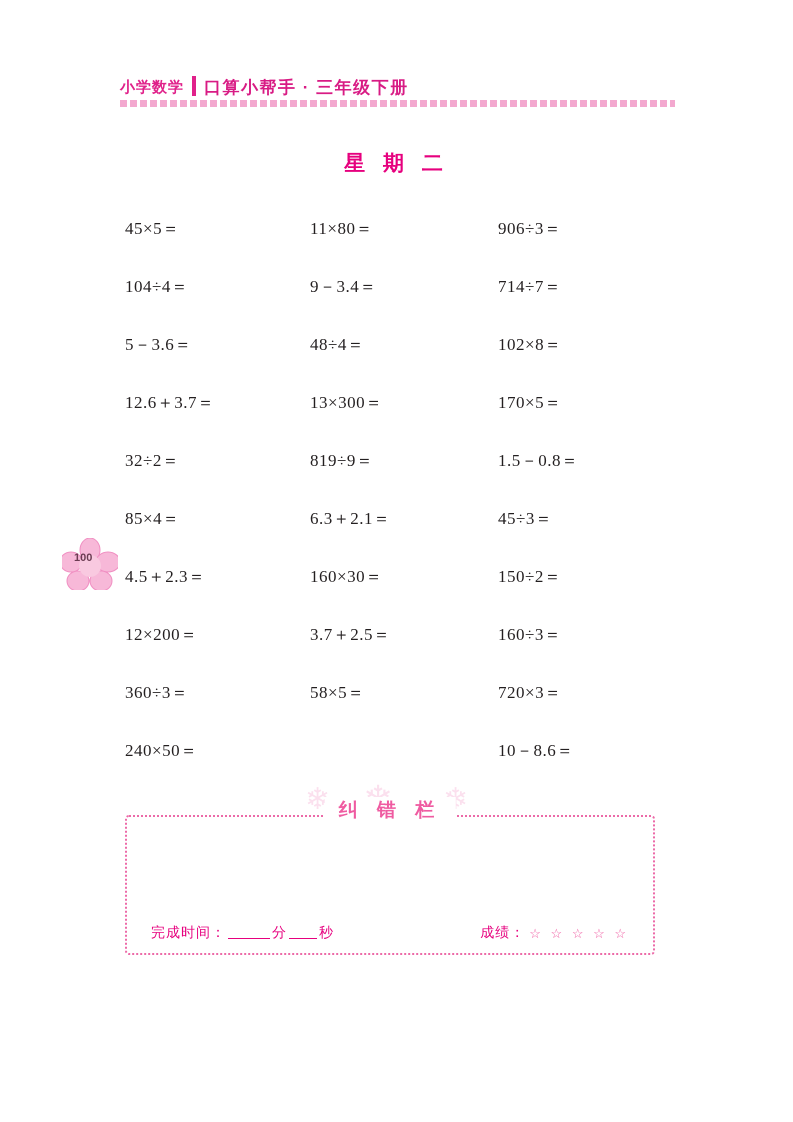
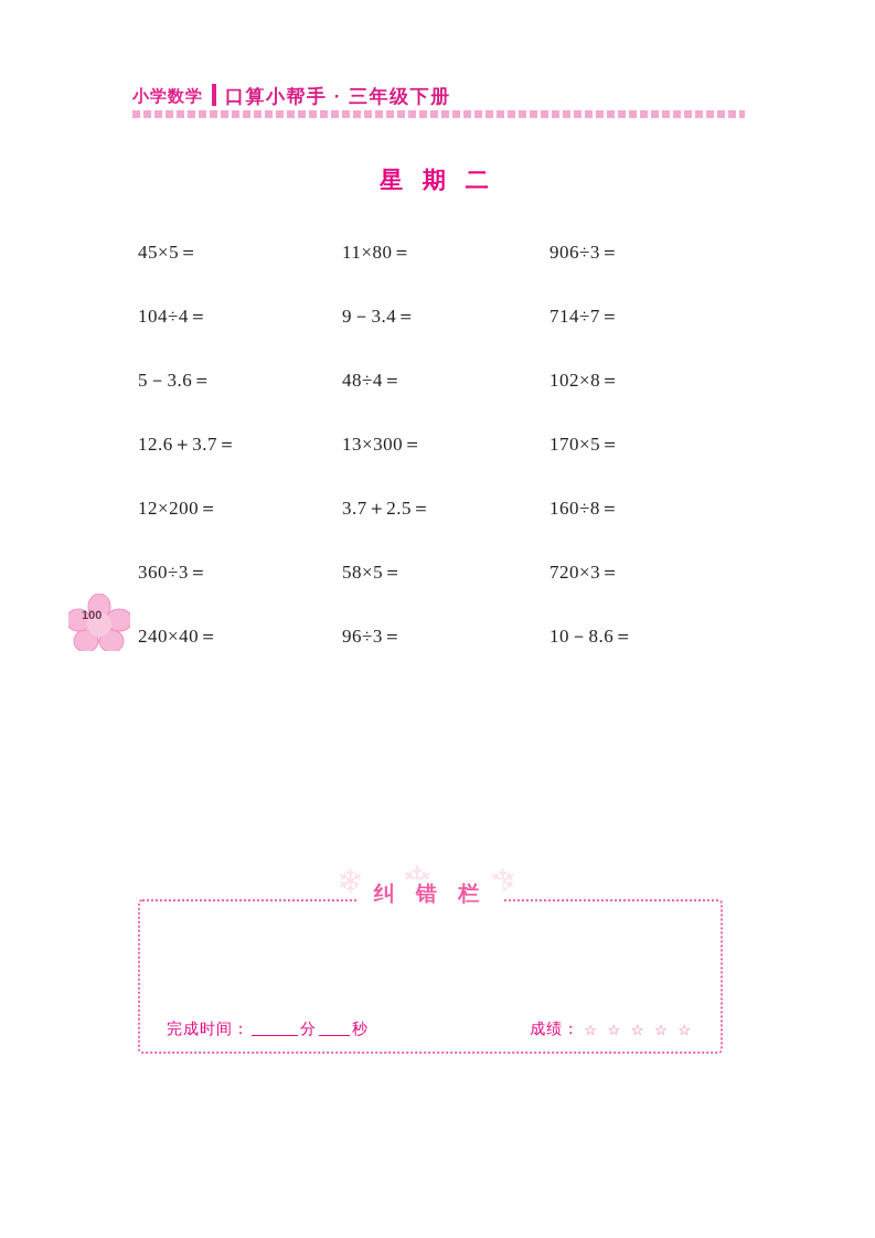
  小学数学
  口算小帮手 · 三年级下册
  星 期 二
  45×5＝
  11×80＝
  906÷3＝
  104÷4＝
  9－3.4＝
  714÷7＝
  5－3.6＝
  48÷4＝
  102×8＝
  12.6＋3.7＝
  13×300＝
  170×5＝
- 32÷2＝
- 819÷9＝
- 1.5－0.8＝
- 85×4＝
- 6.3＋2.1＝
- 45÷3＝
- 4.5＋2.3＝
- 160×30＝
- 150÷2＝
  12×200＝
  3.7＋2.5＝
- 160÷3＝
+ 160÷8＝
  360÷3＝
  58×5＝
  720×3＝
- 240×50＝
+ 240×40＝
+ 96÷3＝
  10－8.6＝
  100
  ❄
  ❄
  纠 错 栏
  完成时间： 分 秒
  成绩：
  ☆ ☆ ☆ ☆ ☆
